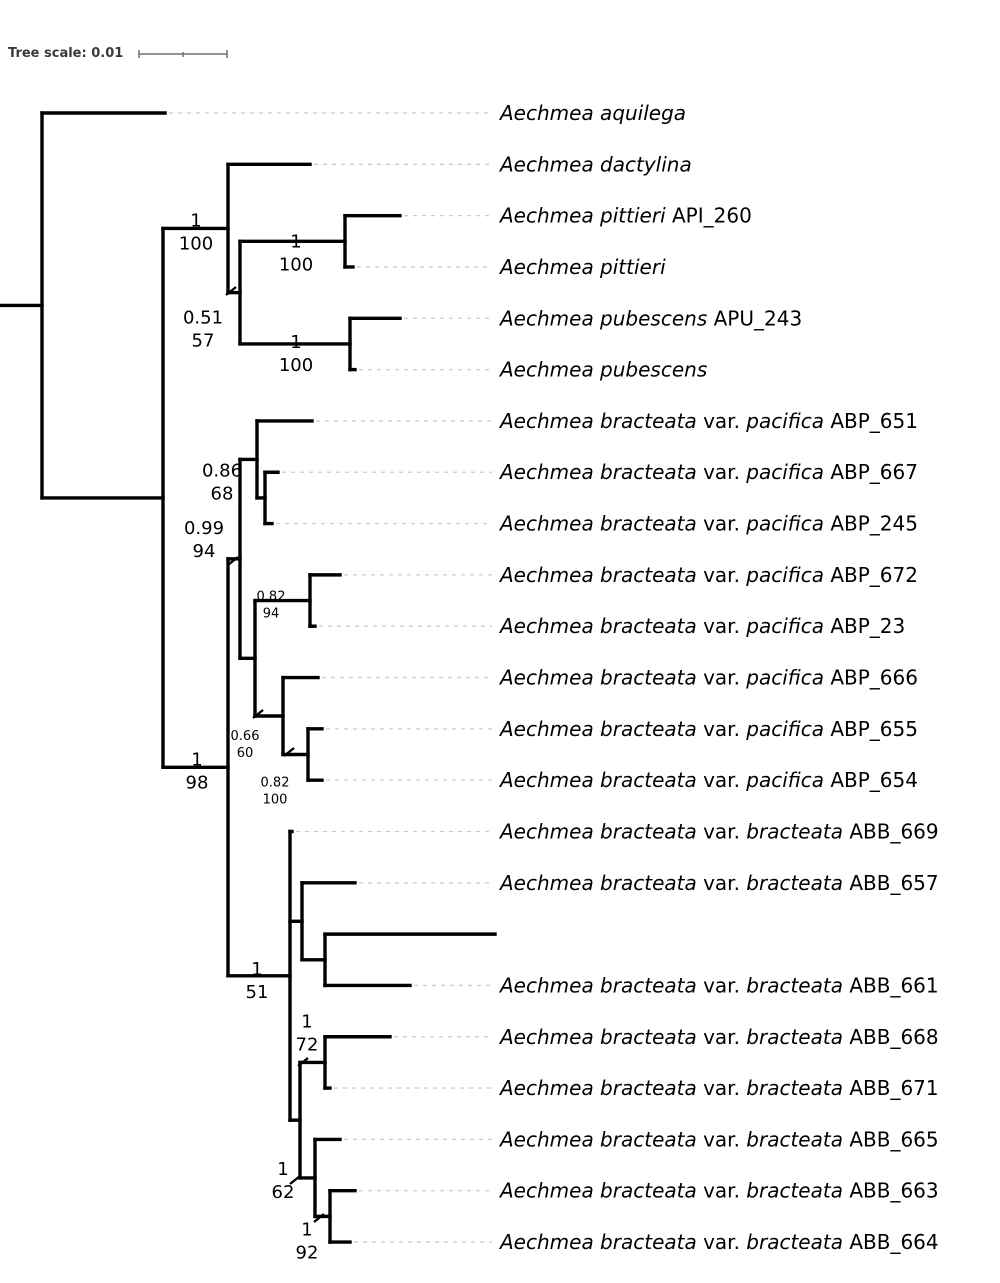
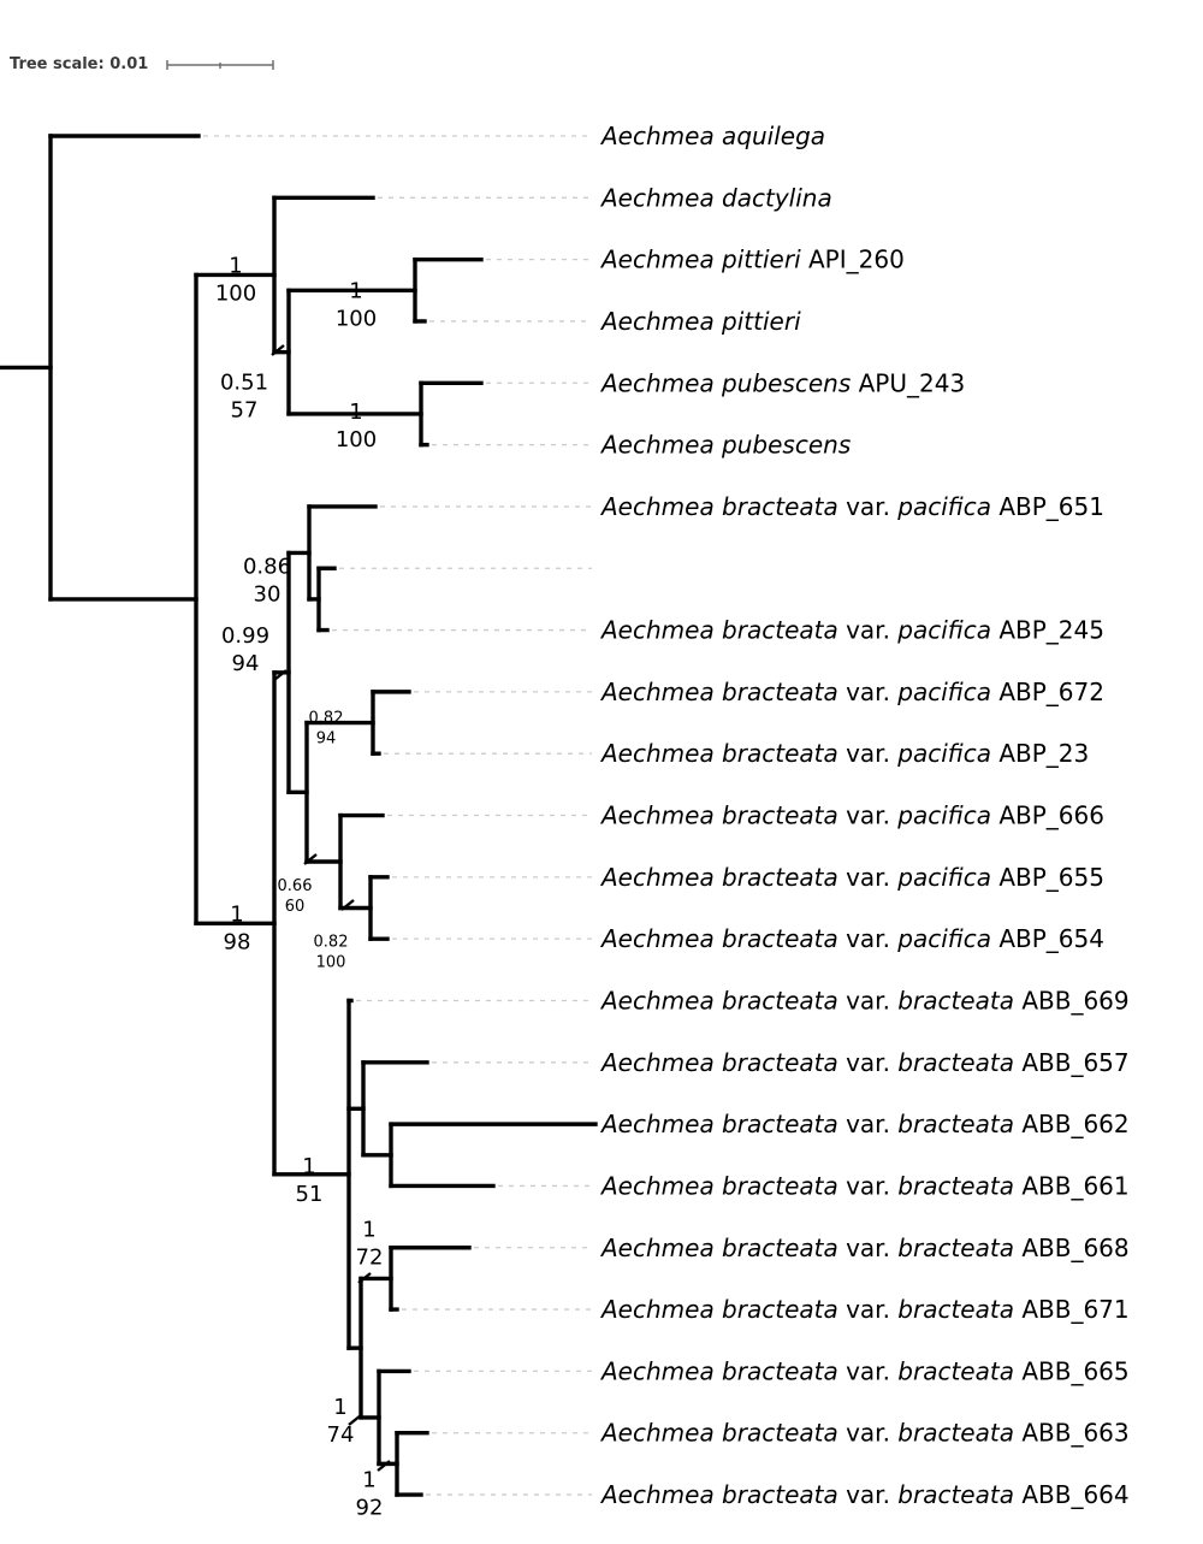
  Tree scale: 0.01
  Aechmea aquilega
  Aechmea dactylina
  Aechmea pittieri API_260
  Aechmea pittieri
  Aechmea pubescens APU_243
  Aechmea pubescens
  Aechmea bracteata var. pacifica ABP_651
- Aechmea bracteata var. pacifica ABP_667
  Aechmea bracteata var. pacifica ABP_245
  Aechmea bracteata var. pacifica ABP_672
  Aechmea bracteata var. pacifica ABP_23
  Aechmea bracteata var. pacifica ABP_666
  Aechmea bracteata var. pacifica ABP_655
  Aechmea bracteata var. pacifica ABP_654
  Aechmea bracteata var. bracteata ABB_669
  Aechmea bracteata var. bracteata ABB_657
+ Aechmea bracteata var. bracteata ABB_662
  Aechmea bracteata var. bracteata ABB_661
  Aechmea bracteata var. bracteata ABB_668
  Aechmea bracteata var. bracteata ABB_671
  Aechmea bracteata var. bracteata ABB_665
  Aechmea bracteata var. bracteata ABB_663
  Aechmea bracteata var. bracteata ABB_664
  1
  100
  1
  100
  0.51
  57
  1
  100
  0.86
- 68
+ 30
  0.82
  94
  0.82
  100
  0.66
  60
  0.99
  94
  1
  72
  1
  92
  1
- 62
+ 74
  1
  51
  1
  98
